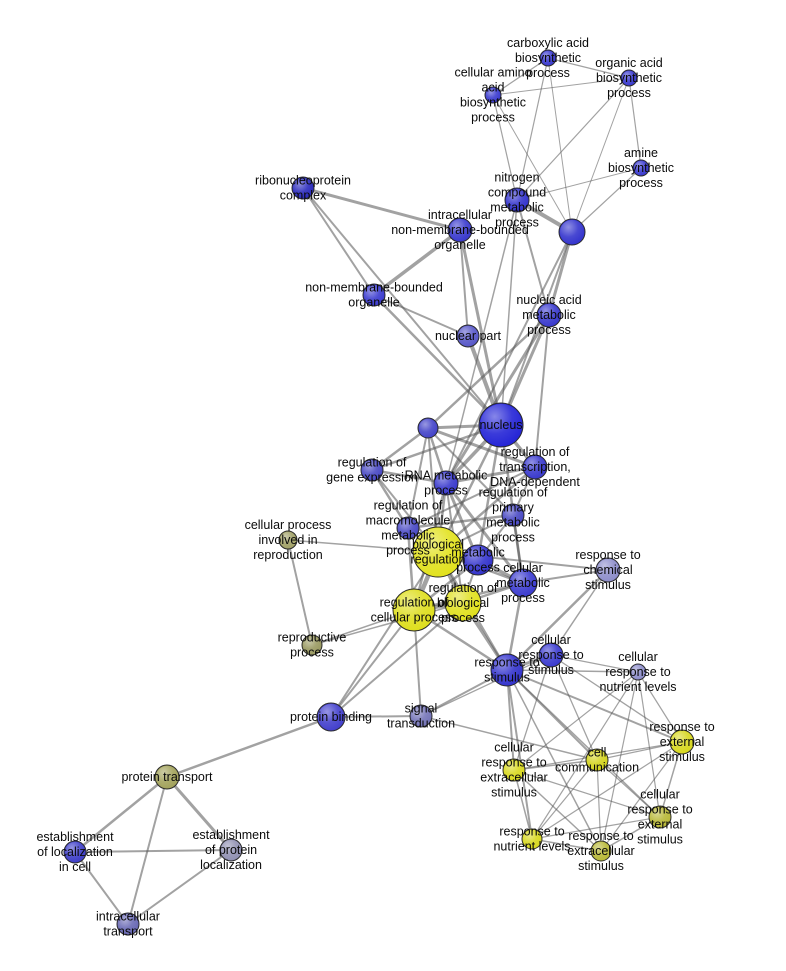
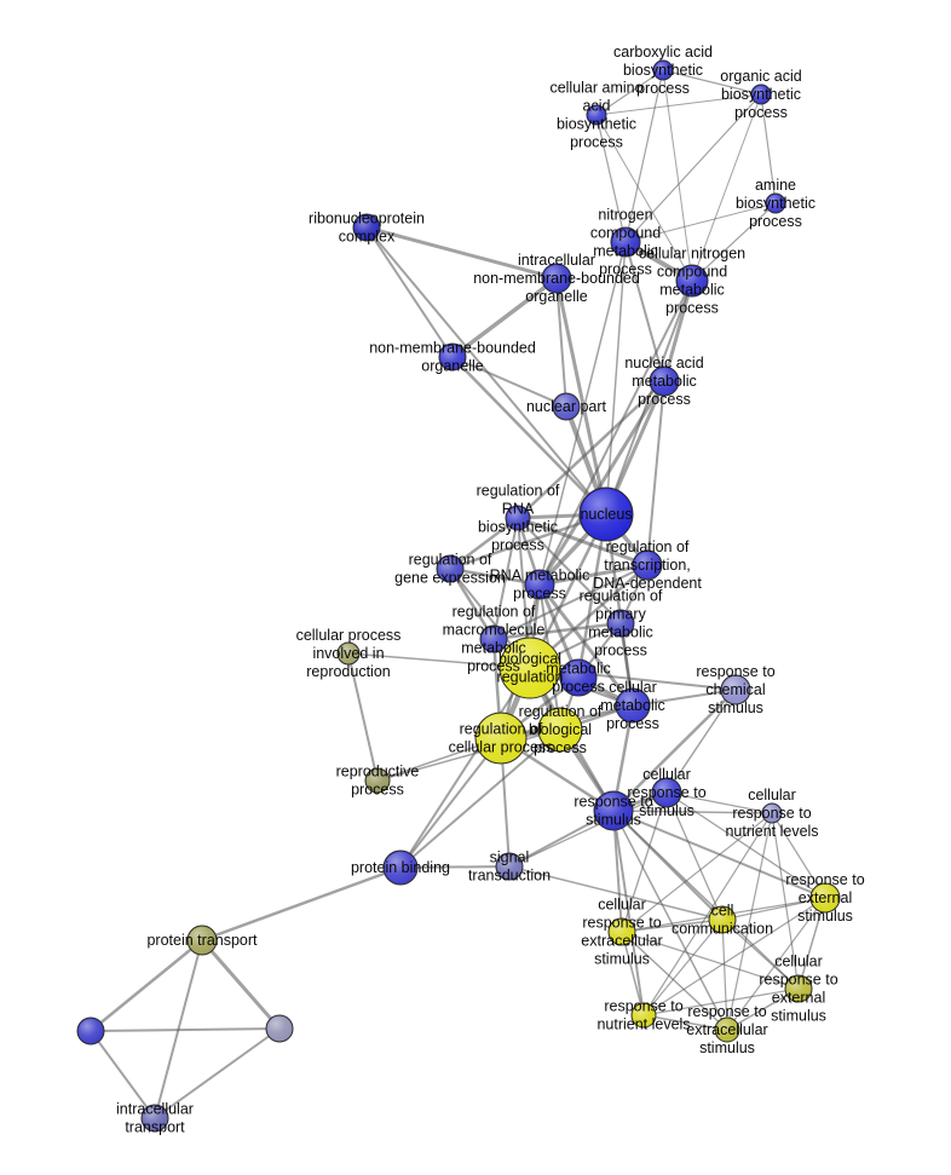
  carboxylic acid biosynthetic process
  organic acid biosynthetic process
  cellular amino acid biosynthetic process
  amine biosynthetic process
  nitrogen compound metabolic process
+ cellular nitrogen compound metabolic process
  intracellular non-membrane-bounded organelle
  ribonucleoprotein complex
  non-membrane-bounded organelle
  nucleic acid metabolic process
  nuclear part
  nucleus
+ regulation of RNA biosynthetic process
  regulation of transcription, DNA-dependent
  regulation of gene expression
  RNA metabolic process
  regulation of macromolecule metabolic process
  regulation of primary metabolic process
  metabolic process
  biological regulation
  cellular metabolic process
  regulation of cellular process
  regulation of biological process
  response to chemical stimulus
  cellular response to stimulus
  response to stimulus
  cellular response to nutrient levels
  response to external stimulus
  cell communication
  cellular response to extracellular stimulus
  cellular response to external stimulus
  response to nutrient levels
  response to extracellular stimulus
  protein binding
  signal transduction
  cellular process involved in reproduction
  reproductive process
  protein transport
- establishment of localization in cell
- establishment of protein localization
  intracellular transport
